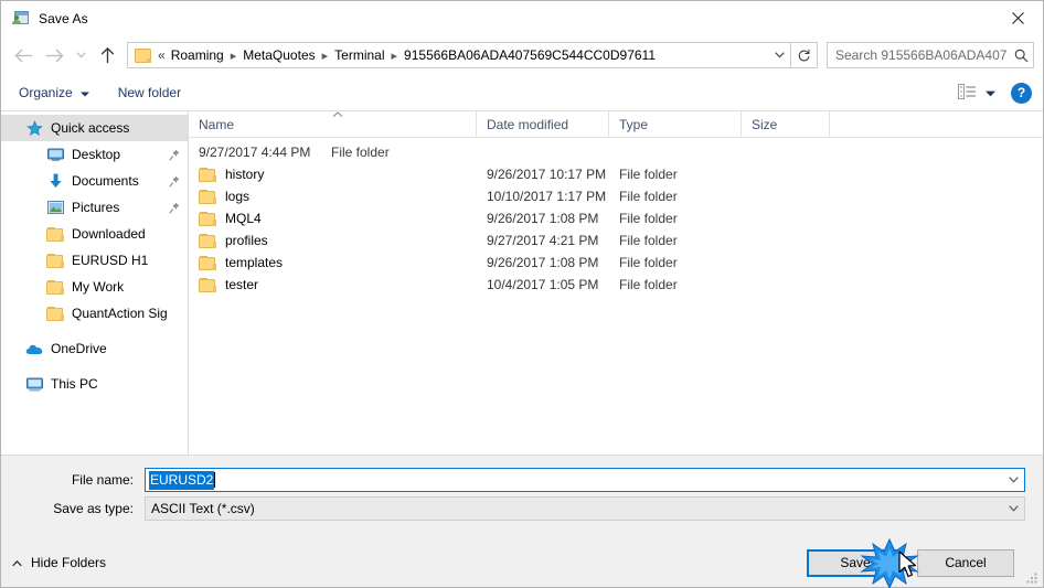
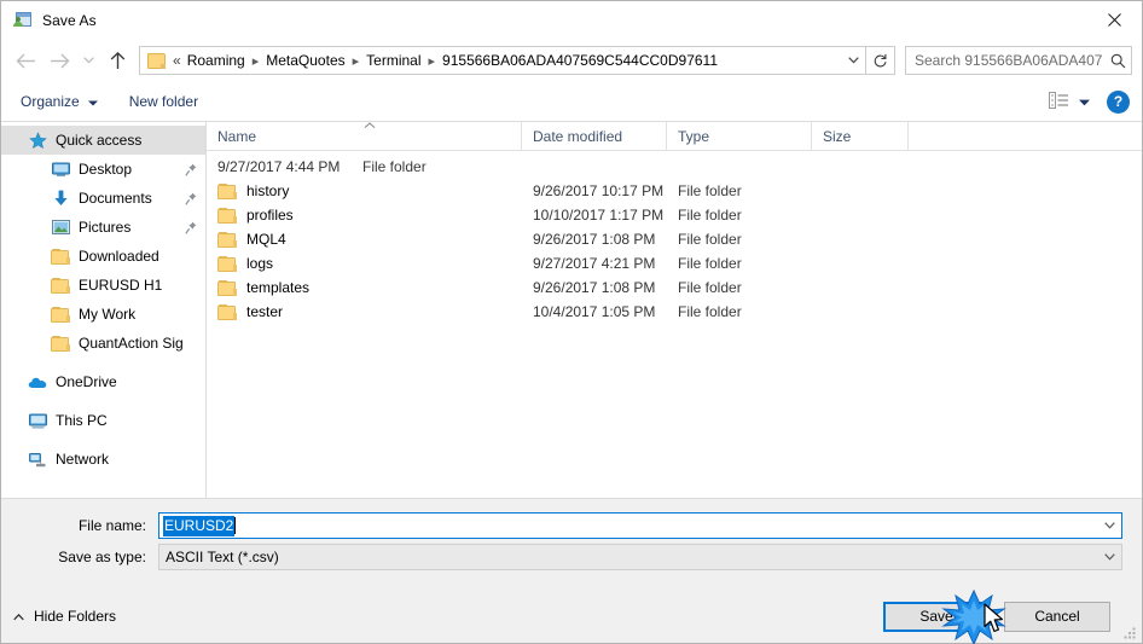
  Save As
  «
  Roaming
  ▸
  MetaQuotes
  ▸
  Terminal
  ▸
  915566BA06ADA407569C544CC0D97611
  Search 915566BA06ADA407
  Organize
  New folder
  ?
  Quick access
  Desktop
  Documents
  Pictures
  Downloaded
  EURUSD H1
  My Work
  QuantAction Sig
  OneDrive
  This PC
+ Network
  Name
  Date modified
  Type
  Size
  9/27/2017 4:44 PM
  File folder
  history
  9/26/2017 10:17 PM
  File folder
- logs
+ profiles
  10/10/2017 1:17 PM
  File folder
  MQL4
  9/26/2017 1:08 PM
  File folder
- profiles
+ logs
  9/27/2017 4:21 PM
  File folder
  templates
  9/26/2017 1:08 PM
  File folder
  tester
  10/4/2017 1:05 PM
  File folder
  File name:
  EURUSD2
  Save as type:
  ASCII Text (*.csv)
  Hide Folders
  Save
  Cancel
